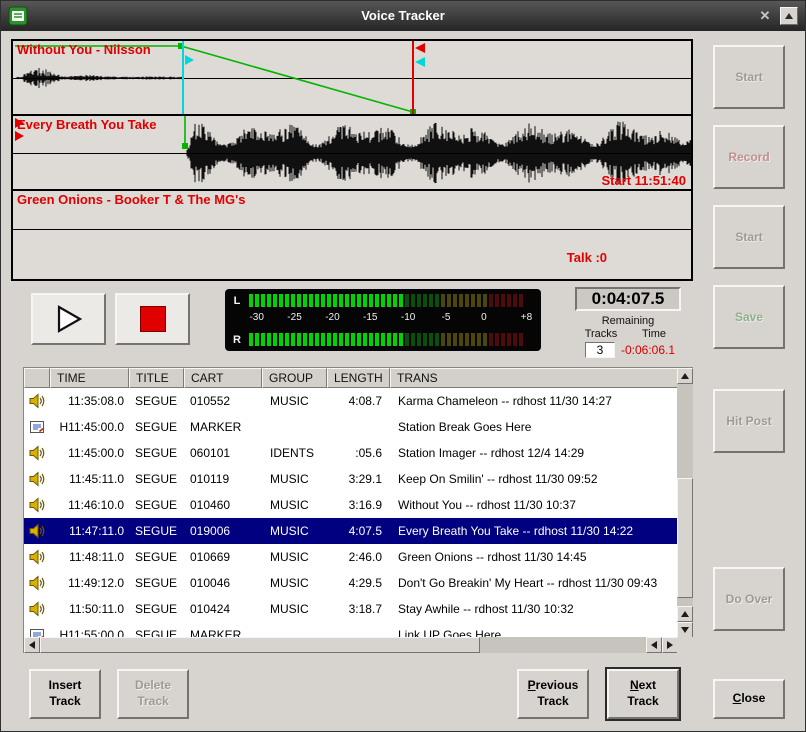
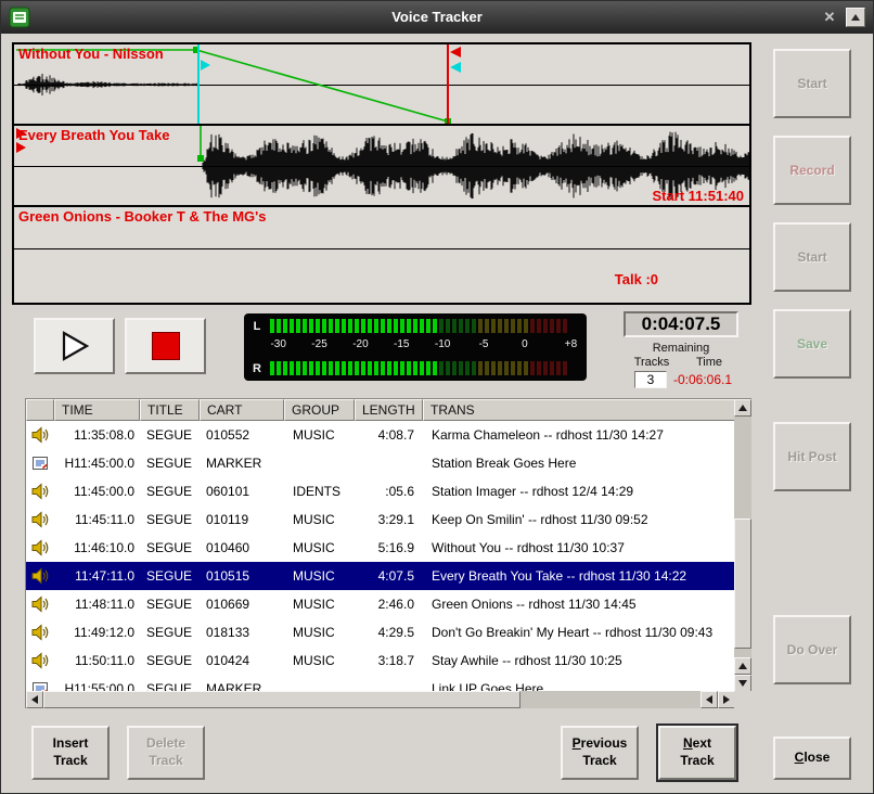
  Voice Tracker
  ✕
  Without You - Nilsson
  Every Breath You Take
  Start 11:51:40
  Green Onions - Booker T & The MG's
  Talk :0
  L
  -30
  -25
  -20
  -15
  -10
  -5
  0
  +8
  R
  0:04:07.5
  Remaining
  Tracks
  Time
  3
  -0:06:06.1
  TIME
  TITLE
  CART
  GROUP
  LENGTH
  TRANS
  11:35:08.0
  SEGUE
  010552
  MUSIC
  4:08.7
  Karma Chameleon -- rdhost 11/30 14:27
  H11:45:00.0
  SEGUE
  MARKER
  Station Break Goes Here
  11:45:00.0
  SEGUE
  060101
  IDENTS
  :05.6
  Station Imager -- rdhost 12/4 14:29
  11:45:11.0
  SEGUE
  010119
  MUSIC
  3:29.1
  Keep On Smilin' -- rdhost 11/30 09:52
  11:46:10.0
  SEGUE
  010460
  MUSIC
- 3:16.9
+ 5:16.9
  Without You -- rdhost 11/30 10:37
  11:47:11.0
  SEGUE
- 019006
+ 010515
  MUSIC
  4:07.5
  Every Breath You Take -- rdhost 11/30 14:22
  11:48:11.0
  SEGUE
  010669
  MUSIC
  2:46.0
  Green Onions -- rdhost 11/30 14:45
  11:49:12.0
  SEGUE
- 010046
+ 018133
  MUSIC
  4:29.5
  Don't Go Breakin' My Heart -- rdhost 11/30 09:43
  11:50:11.0
  SEGUE
  010424
  MUSIC
  3:18.7
- Stay Awhile -- rdhost 11/30 10:32
+ Stay Awhile -- rdhost 11/30 10:25
  H11:55:00.0
  SEGUE
  MARKER
  Link UP Goes Here
  Start
  Record
  Start
  Save
  Hit Post
  Do Over
  Insert
  Track
  Delete
  Track
  Previous
  Track
  Next
  Track
  Close
